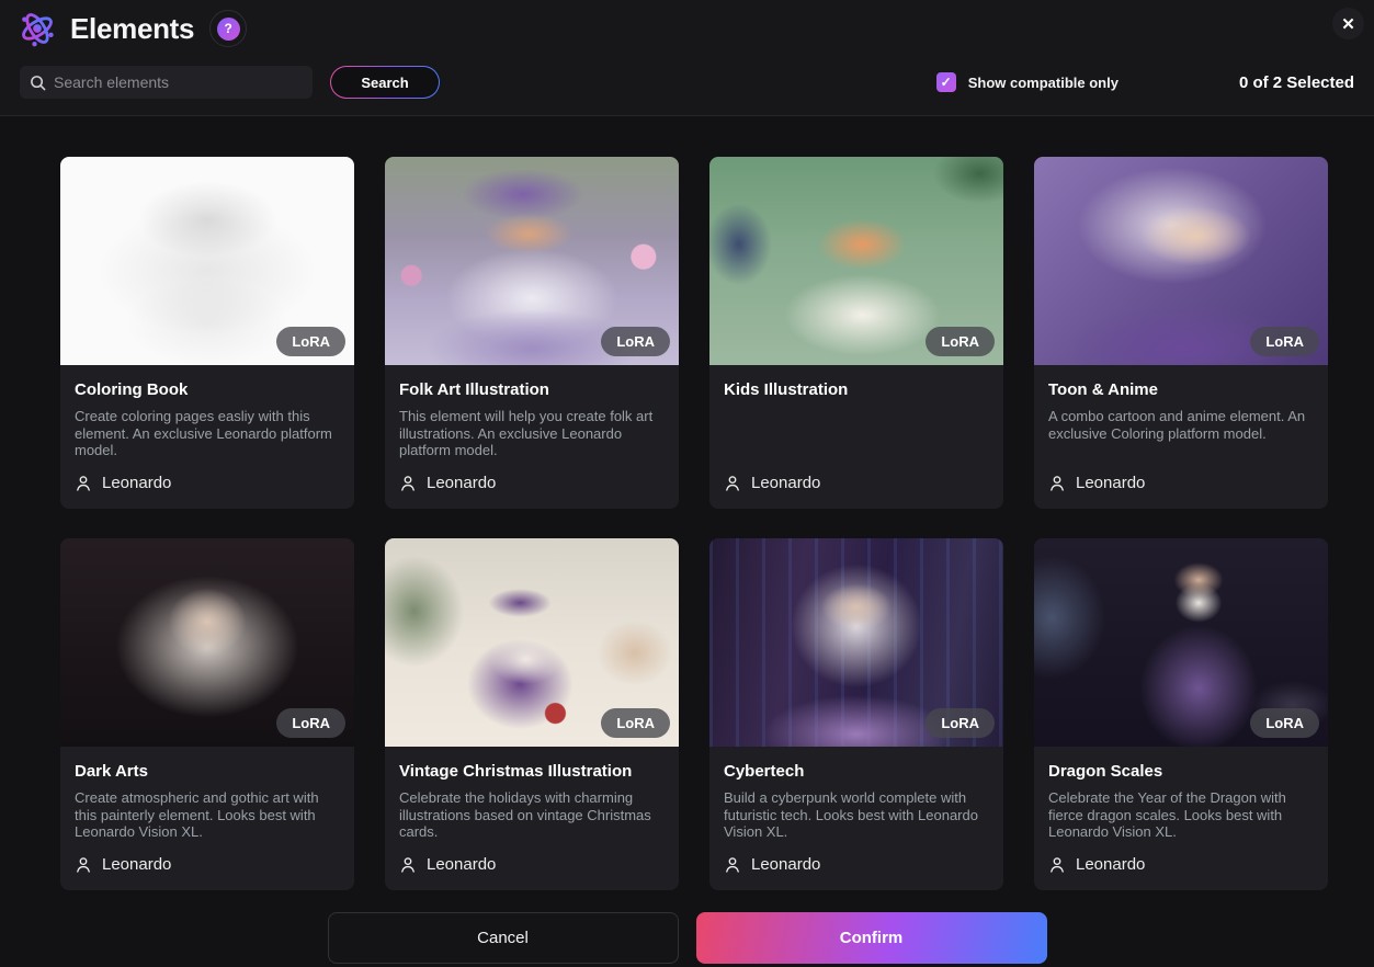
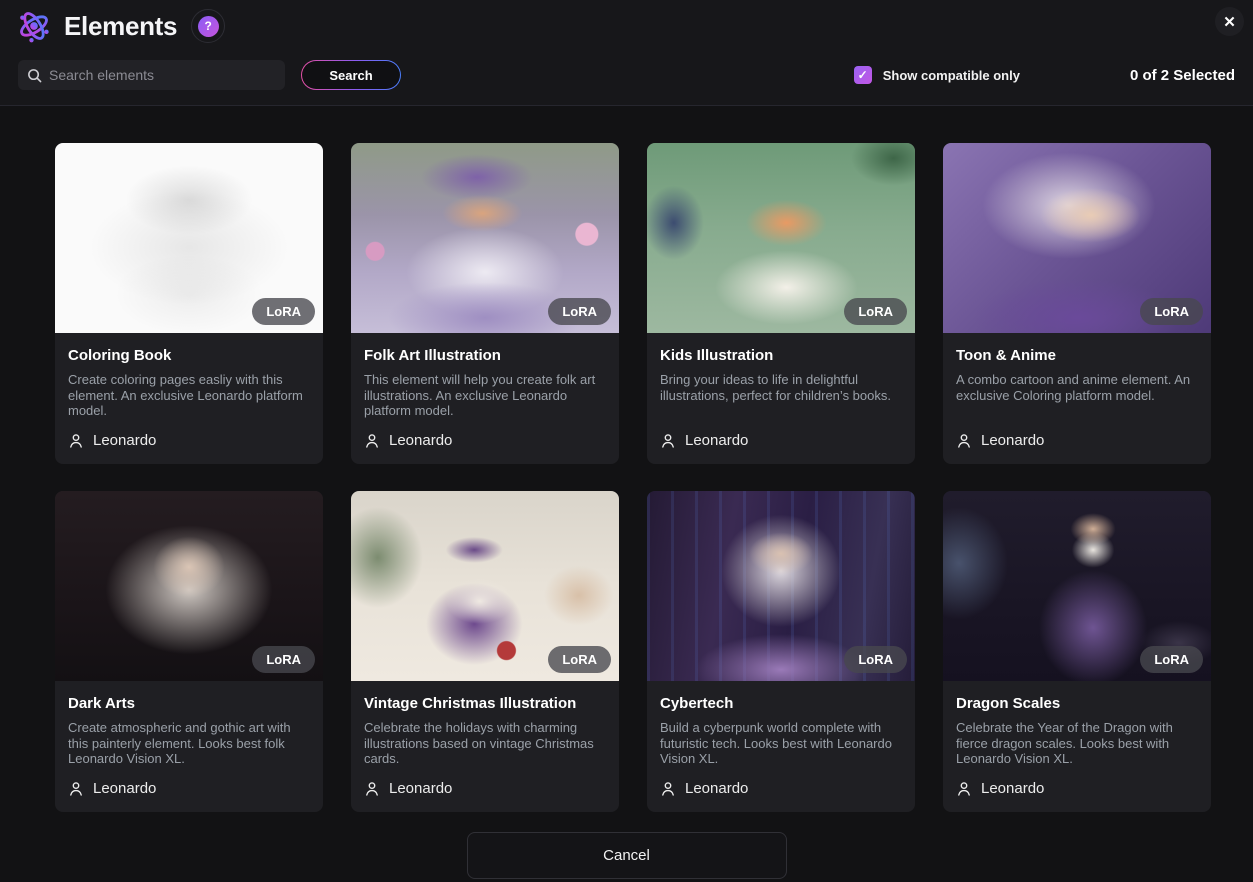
  Elements
  ?
  ✕
  Search elements
  Search
  ✓
  Show compatible only
  0 of 2 Selected
  LoRA
  Coloring Book
  Create coloring pages easliy with this element. An exclusive Leonardo platform model.
  Leonardo
  LoRA
  Folk Art Illustration
  This element will help you create folk art illustrations. An exclusive Leonardo platform model.
  Leonardo
  LoRA
  Kids Illustration
+ Bring your ideas to life in delightful illustrations, perfect for children’s books.
  Leonardo
  LoRA
  Toon & Anime
  A combo cartoon and anime element. An exclusive Coloring platform model.
  Leonardo
  LoRA
  Dark Arts
- Create atmospheric and gothic art with this painterly element. Looks best with Leonardo Vision XL.
+ Create atmospheric and gothic art with this painterly element. Looks best folk Leonardo Vision XL.
  Leonardo
  LoRA
  Vintage Christmas Illustration
  Celebrate the holidays with charming illustrations based on vintage Christmas cards.
  Leonardo
  LoRA
  Cybertech
  Build a cyberpunk world complete with futuristic tech. Looks best with Leonardo Vision XL.
  Leonardo
  LoRA
  Dragon Scales
  Celebrate the Year of the Dragon with fierce dragon scales. Looks best with Leonardo Vision XL.
  Leonardo
  Cancel
- Confirm
